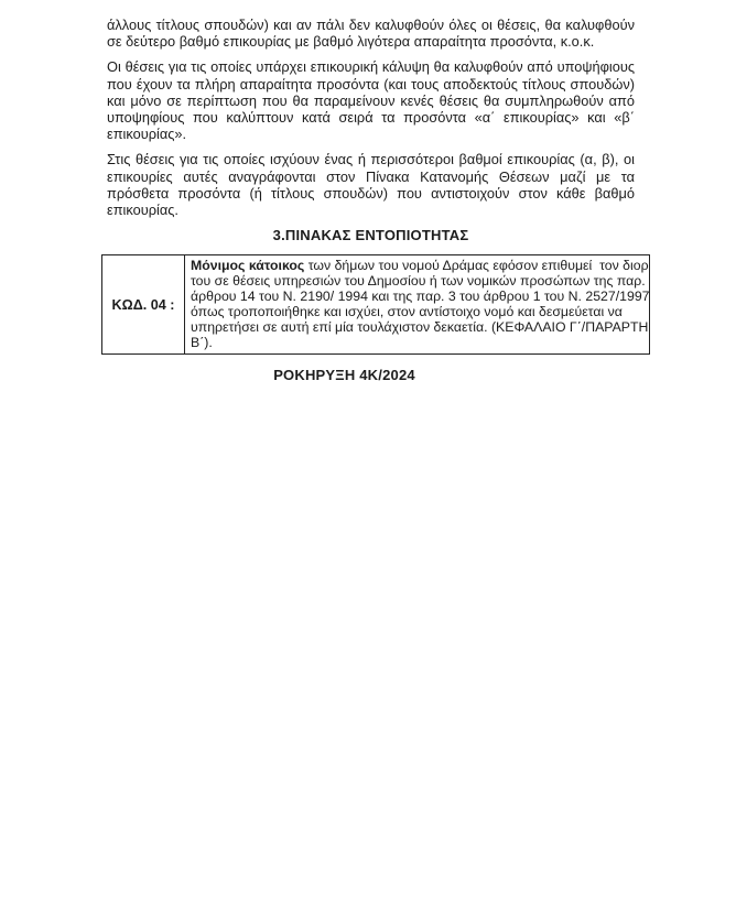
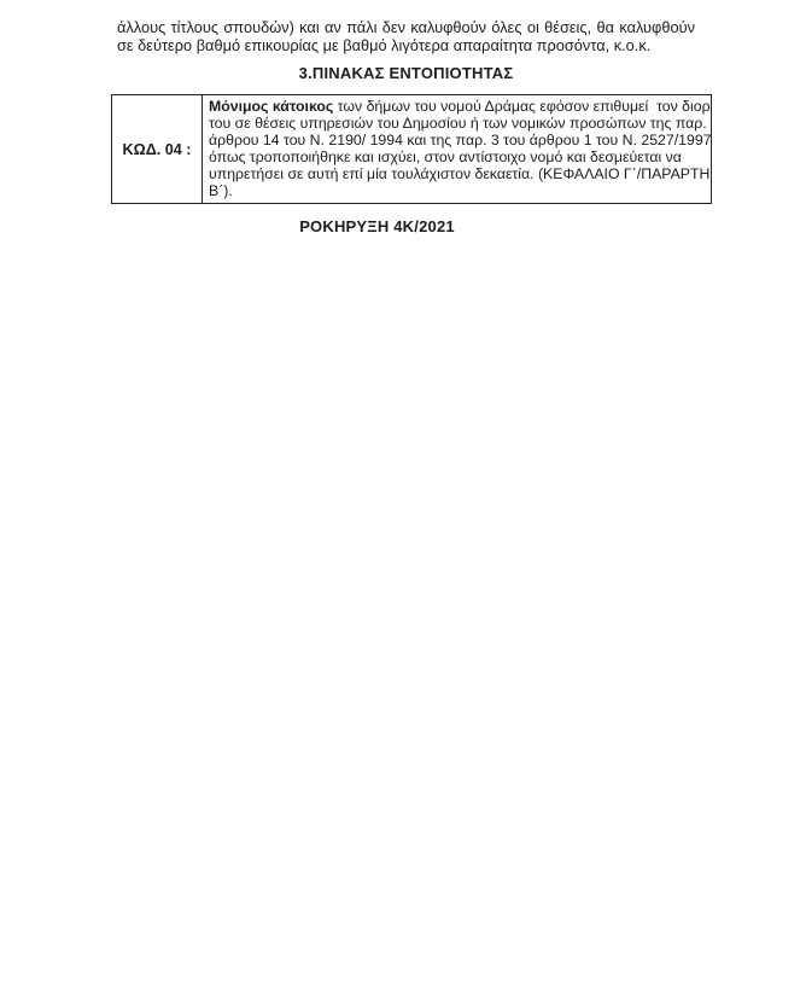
  άλλους τίτλους σπουδών) και αν πάλι δεν καλυφθούν όλες οι θέσεις, θα καλυφθούν σε δεύτερο βαθμό επικουρίας με βαθμό λιγότερα απαραίτητα προσόντα, κ.ο.κ.
- Οι θέσεις για τις οποίες υπάρχει επικουρική κάλυψη θα καλυφθούν από υποψήφιους που έχουν τα πλήρη απαραίτητα προσόντα (και τους αποδεκτούς τίτλους σπουδών) και μόνο σε περίπτωση που θα παραμείνουν κενές θέσεις θα συμπληρωθούν από υποψηφίους που καλύπτουν κατά σειρά τα προσόντα «α΄ επικουρίας» και «β΄ επικουρίας».
- Στις θέσεις για τις οποίες ισχύουν ένας ή περισσότεροι βαθμοί επικουρίας (α, β), οι επικουρίες αυτές αναγράφονται στον Πίνακα Κατανομής Θέσεων μαζί με τα πρόσθετα προσόντα (ή τίτλους σπουδών) που αντιστοιχούν στον κάθε βαθμό επικουρίας.
  3.ΠΙΝΑΚΑΣ ΕΝΤΟΠΙΟΤΗΤΑΣ
  ΚΩΔ. 04 :	Μόνιμος κάτοικος των δήμων του νομού Δράμας εφόσον επιθυμεί τον διορ του σε θέσεις υπηρεσιών του Δημοσίου ή των νομικών προσώπων της παρ. άρθρου 14 του Ν. 2190/ 1994 και της παρ. 3 του άρθρου 1 του Ν. 2527/1997 όπως τροποποιήθηκε και ισχύει, στον αντίστοιχο νομό και δεσμεύεται να υπηρετήσει σε αυτή επί μία τουλάχιστον δεκαετία. (ΚΕΦΑΛΑΙΟ Γ΄/ΠΑΡΑΡΤΗ Β΄).
- ΡΟΚΗΡΥΞΗ 4Κ/2024
+ ΡΟΚΗΡΥΞΗ 4Κ/2021
